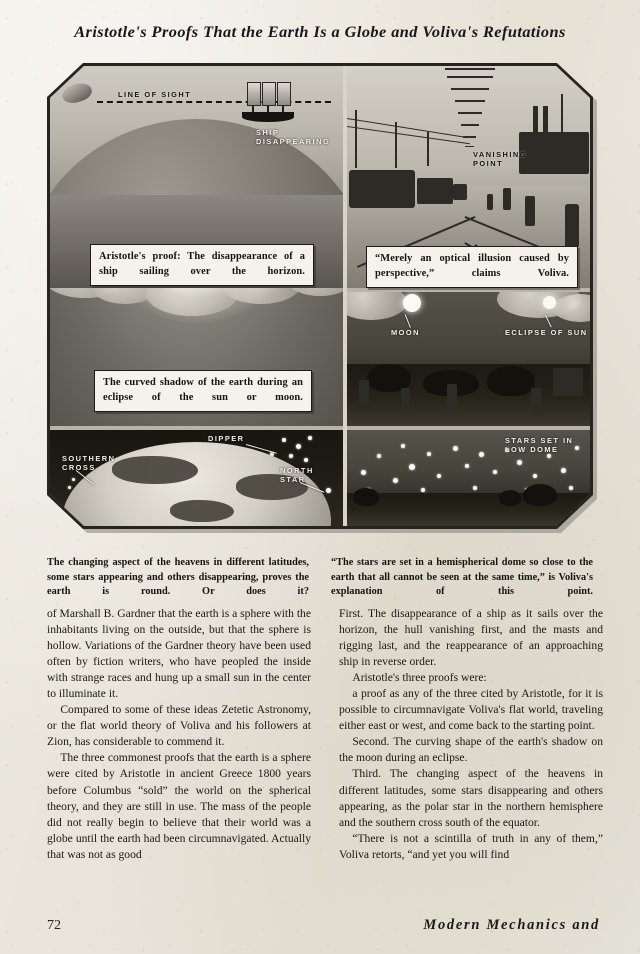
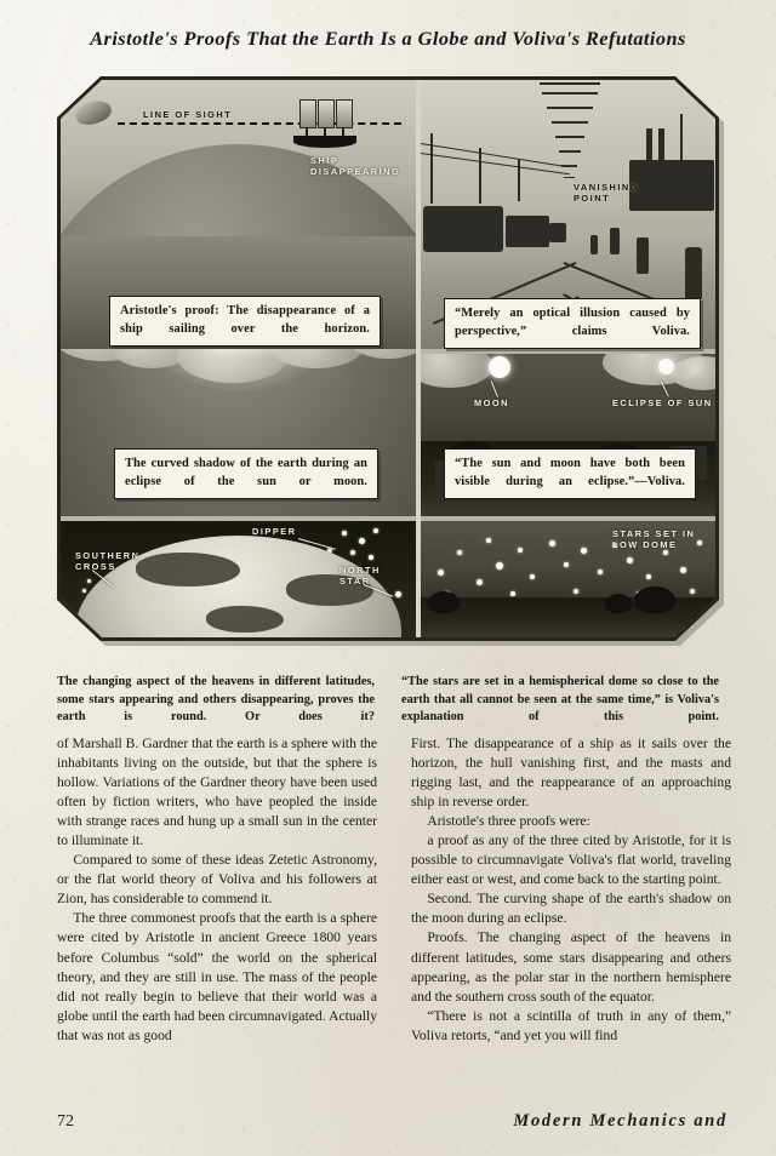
  Aristotle's Proofs That the Earth Is a Globe and Voliva's Refutations
  LINE OF SIGHT
  SHIP
  DISAPPEARING
  SOUTHERN
  CROSS
  DIPPER
  NORTH
  STAR
  VANISHING
  POINT
  MOON
  ECLIPSE OF SUN
  STARS SET IN
  LOW DOME
  Aristotle's proof: The disappearance of a ship sailing over the horizon.
  “Merely an optical illusion caused by perspective,” claims Voliva.
  The curved shadow of the earth during an eclipse of the sun or moon.
+ “The sun and moon have both been visible during an eclipse.”—Voliva.
  The changing aspect of the heavens in different latitudes, some stars appearing and others disappearing, proves the earth is round. Or does it?
  “The stars are set in a hemispherical dome so close to the earth that all cannot be seen at the same time,” is Voliva's explanation of this point.
  of Marshall B. Gardner that the earth is a sphere with the inhabitants living on the outside, but that the sphere is hollow. Variations of the Gardner theory have been used often by fiction writers, who have peopled the inside with strange races and hung up a small sun in the center to illuminate it.
  Compared to some of these ideas Zetetic Astronomy, or the flat world theory of Voliva and his followers at Zion, has considerable to commend it.
  The three commonest proofs that the earth is a sphere were cited by Aristotle in ancient Greece 1800 years before Columbus “sold” the world on the spherical theory, and they are still in use. The mass of the people did not really begin to believe that their world was a globe until the earth had been circumnavigated. Actually that was not as good
  First. The disappearance of a ship as it sails over the horizon, the hull vanishing first, and the masts and rigging last, and the reappearance of an approaching ship in reverse order.
  Aristotle's three proofs were:
  a proof as any of the three cited by Aristotle, for it is possible to circumnavigate Voliva's flat world, traveling either east or west, and come back to the starting point.
  Second. The curving shape of the earth's shadow on the moon during an eclipse.
- Third. The changing aspect of the heavens in different latitudes, some stars disappearing and others appearing, as the polar star in the northern hemisphere and the southern cross south of the equator.
+ Proofs. The changing aspect of the heavens in different latitudes, some stars disappearing and others appearing, as the polar star in the northern hemisphere and the southern cross south of the equator.
  “There is not a scintilla of truth in any of them,” Voliva retorts, “and yet you will find
  72
  Modern Mechanics and
